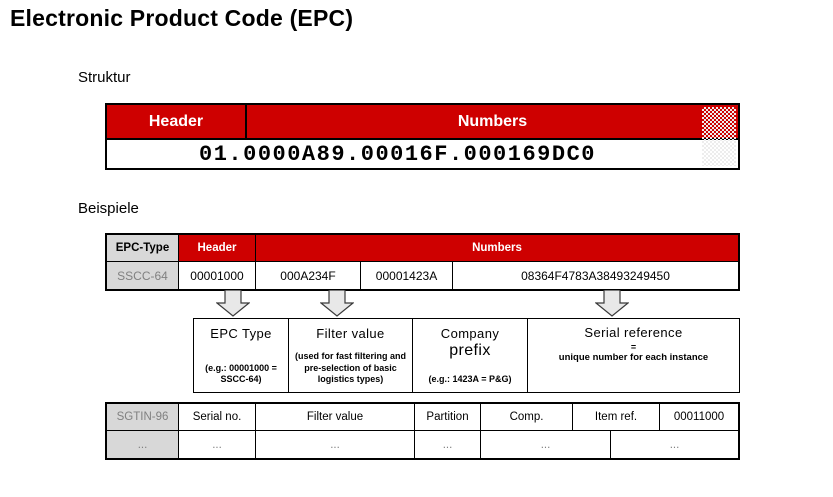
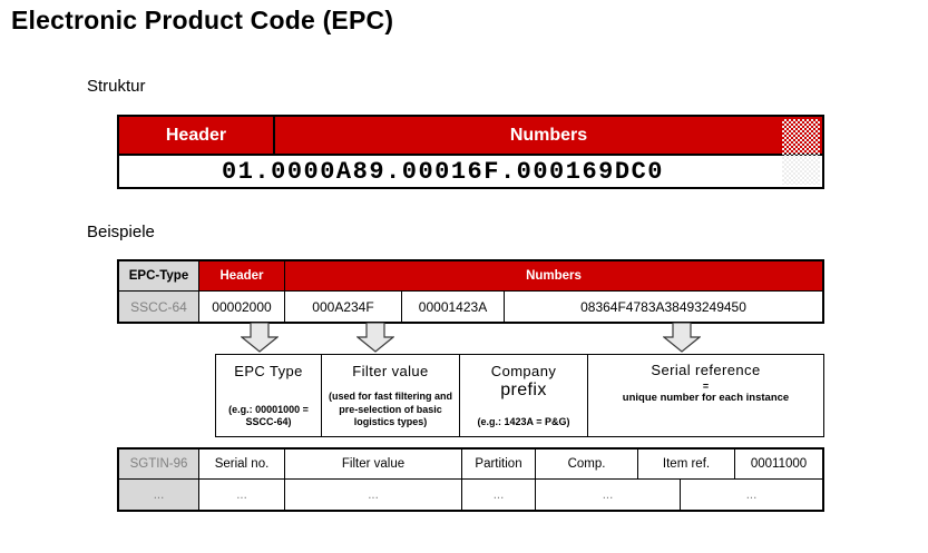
  Electronic Product Code (EPC)
  Struktur
  Header
  Numbers
  01.0000A89.00016F.000169DC0
  Beispiele
  EPC-Type
  Header
  Numbers
  SSCC-64
- 00001000
+ 00002000
  000A234F
  00001423A
  08364F4783A38493249450
  EPC Type
  (e.g.: 00001000 = SSCC-64)
  Filter value
  (used for fast filtering and pre-selection of basic logistics types)
  Company
  prefix
  (e.g.: 1423A = P&G)
  Serial reference
  =
  unique number for each instance
  SGTIN-96
  Serial no.
  Filter value
  Partition
  Comp.
  Item ref.
  00011000
  ...
  ...
  ...
  ...
  ...
  ...
